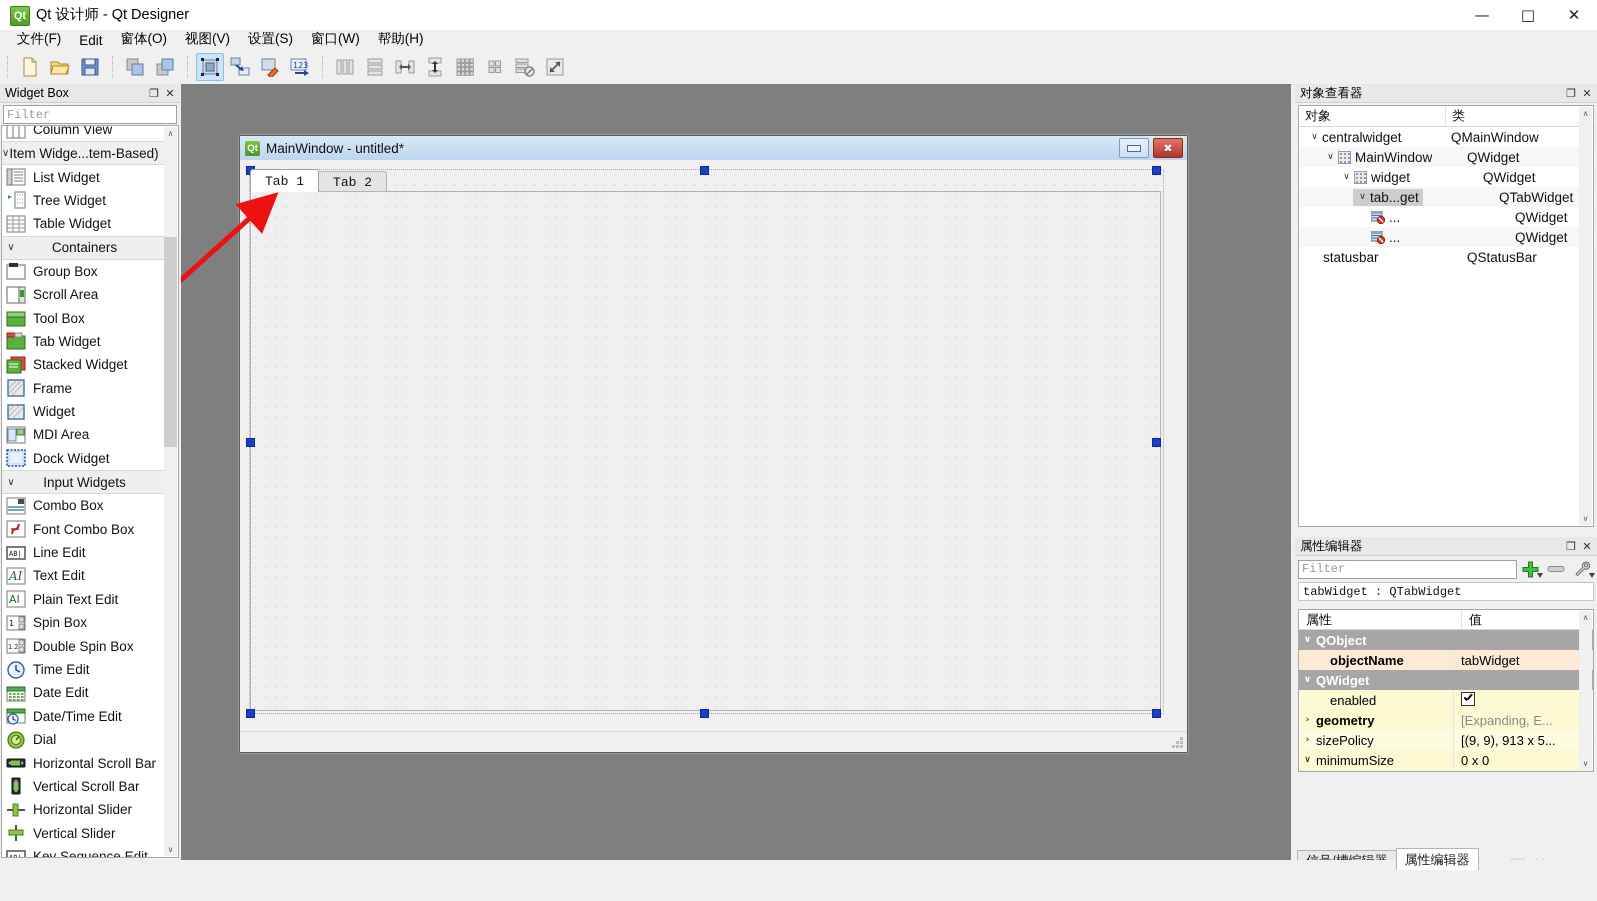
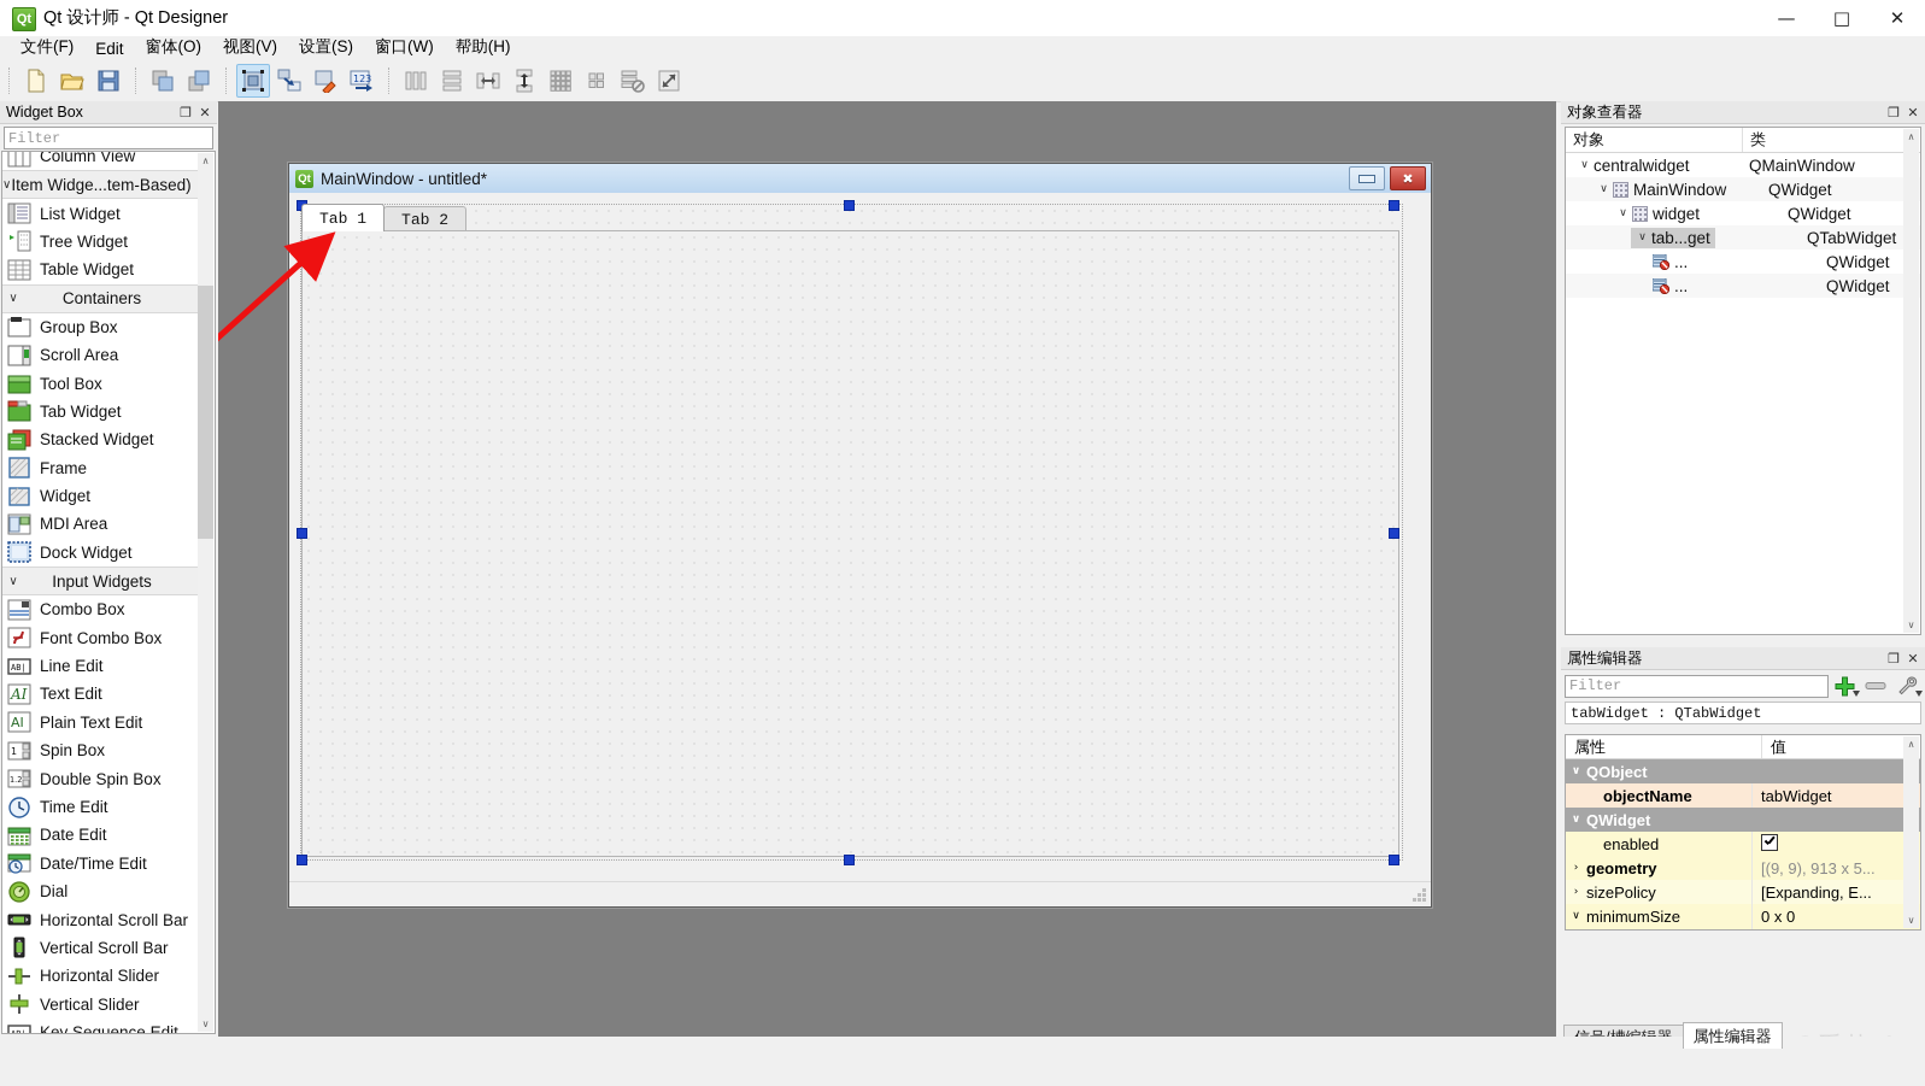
  Qt
  Qt 设计师 - Qt Designer
  —
  □
  ✕
  文件(F)
  Edit
  窗体(O)
  视图(V)
  设置(S)
  窗口(W)
  帮助(H)
  123
  Widget Box
  ❐
  ✕
  Filter
  Column View
  ∨
  Item Widge...tem-Based)
  List Widget
  Tree Widget
  Table Widget
  ∨
  Containers
  Group Box
  Scroll Area
  Tool Box
  Tab Widget
  Stacked Widget
  Frame
  Widget
  MDI Area
  Dock Widget
  ∨
  Input Widgets
  Combo Box
  Font Combo Box
  AB|
  Line Edit
  AI
  Text Edit
  AI
  Plain Text Edit
  1
  Spin Box
  1.2
  Double Spin Box
  Time Edit
  Date Edit
  Date/Time Edit
  Dial
  Horizontal Scroll Bar
  Vertical Scroll Bar
  Horizontal Slider
  Vertical Slider
  Key Sequence Edit
  ∧
  ∨
  Qt
  MainWindow - untitled*
  ✖
  Tab 1
  Tab 2
  对象查看器
  ❐
  ✕
  对象
  类
  ∨
  centralwidget
  QMainWindow
  ∨
  MainWindow
  QWidget
  ∨
  widget
  QWidget
  ∨
  tab...get
  QTabWidget
  ...
  QWidget
  ...
  QWidget
- statusbar
- QStatusBar
  ∧
  ∨
  属性编辑器
  ❐
  ✕
  Filter
  tabWidget : QTabWidget
  属性
  值
  ∨
  QObject
  objectName
  tabWidget
  ∨
  QWidget
  enabled
  ›
  geometry
- [Expanding, E...
+ [(9, 9), 913 x 5...
  ›
  sizePolicy
- [(9, 9), 913 x 5...
+ [Expanding, E...
  ∨
  minimumSize
  0 x 0
  ∧
  ∨
  属性编辑器
